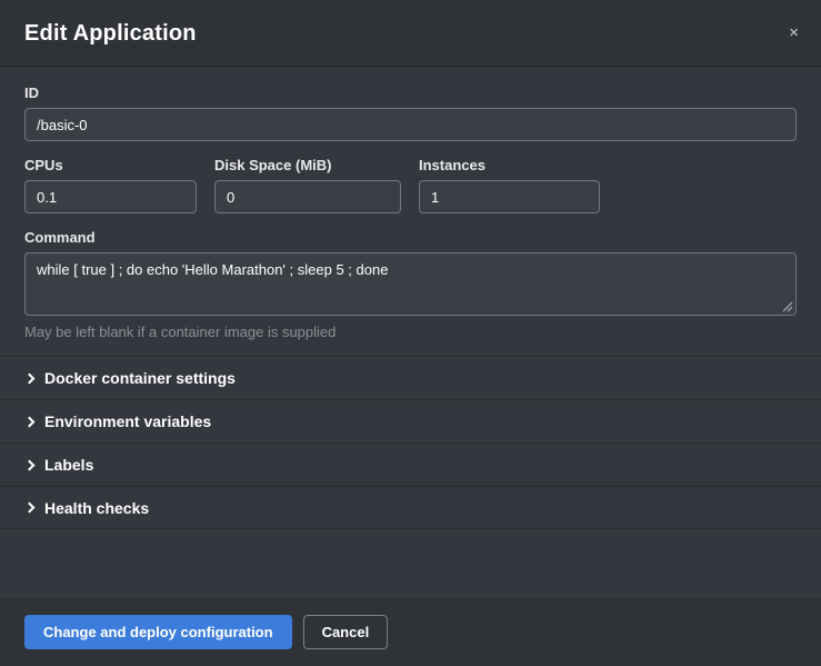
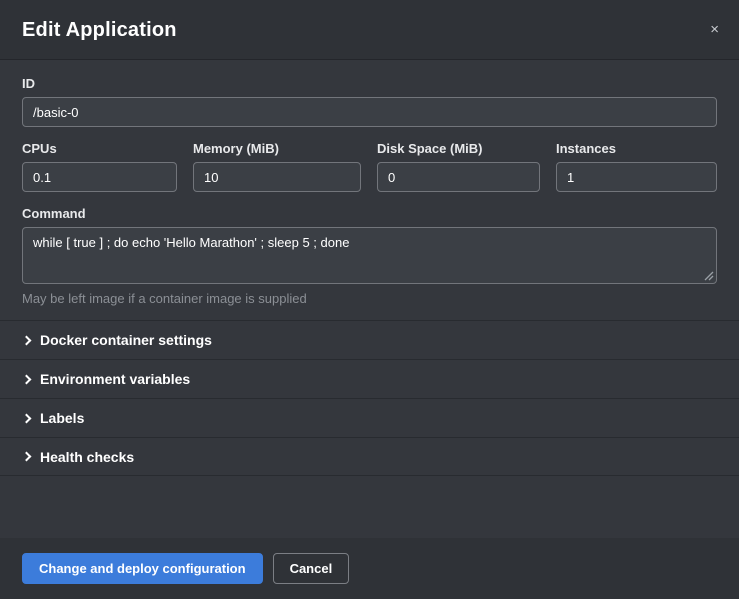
  Edit Application
  ×
  ID
  /basic-0
  CPUs
  0.1
+ Memory (MiB)
+ 10
  Disk Space (MiB)
  0
  Instances
  1
  Command
  while [ true ] ; do echo 'Hello Marathon' ; sleep 5 ; done
- May be left blank if a container image is supplied
+ May be left image if a container image is supplied
  Docker container settings
  Environment variables
  Labels
  Health checks
  Change and deploy configuration
  Cancel
